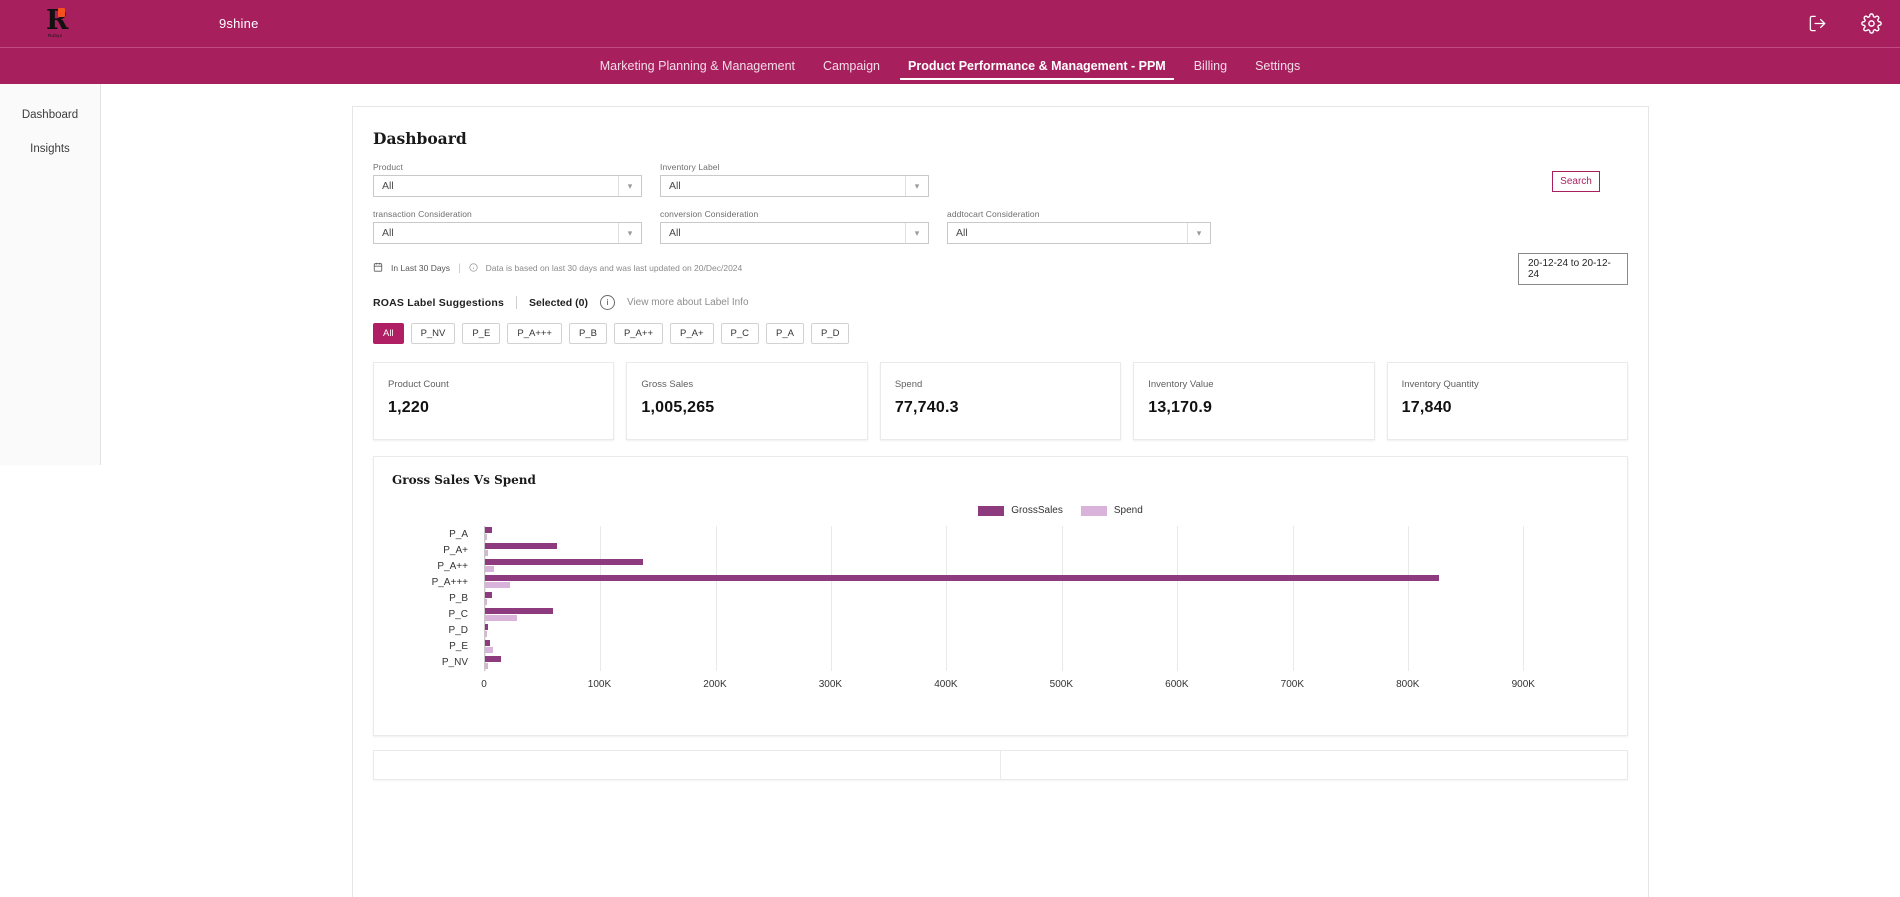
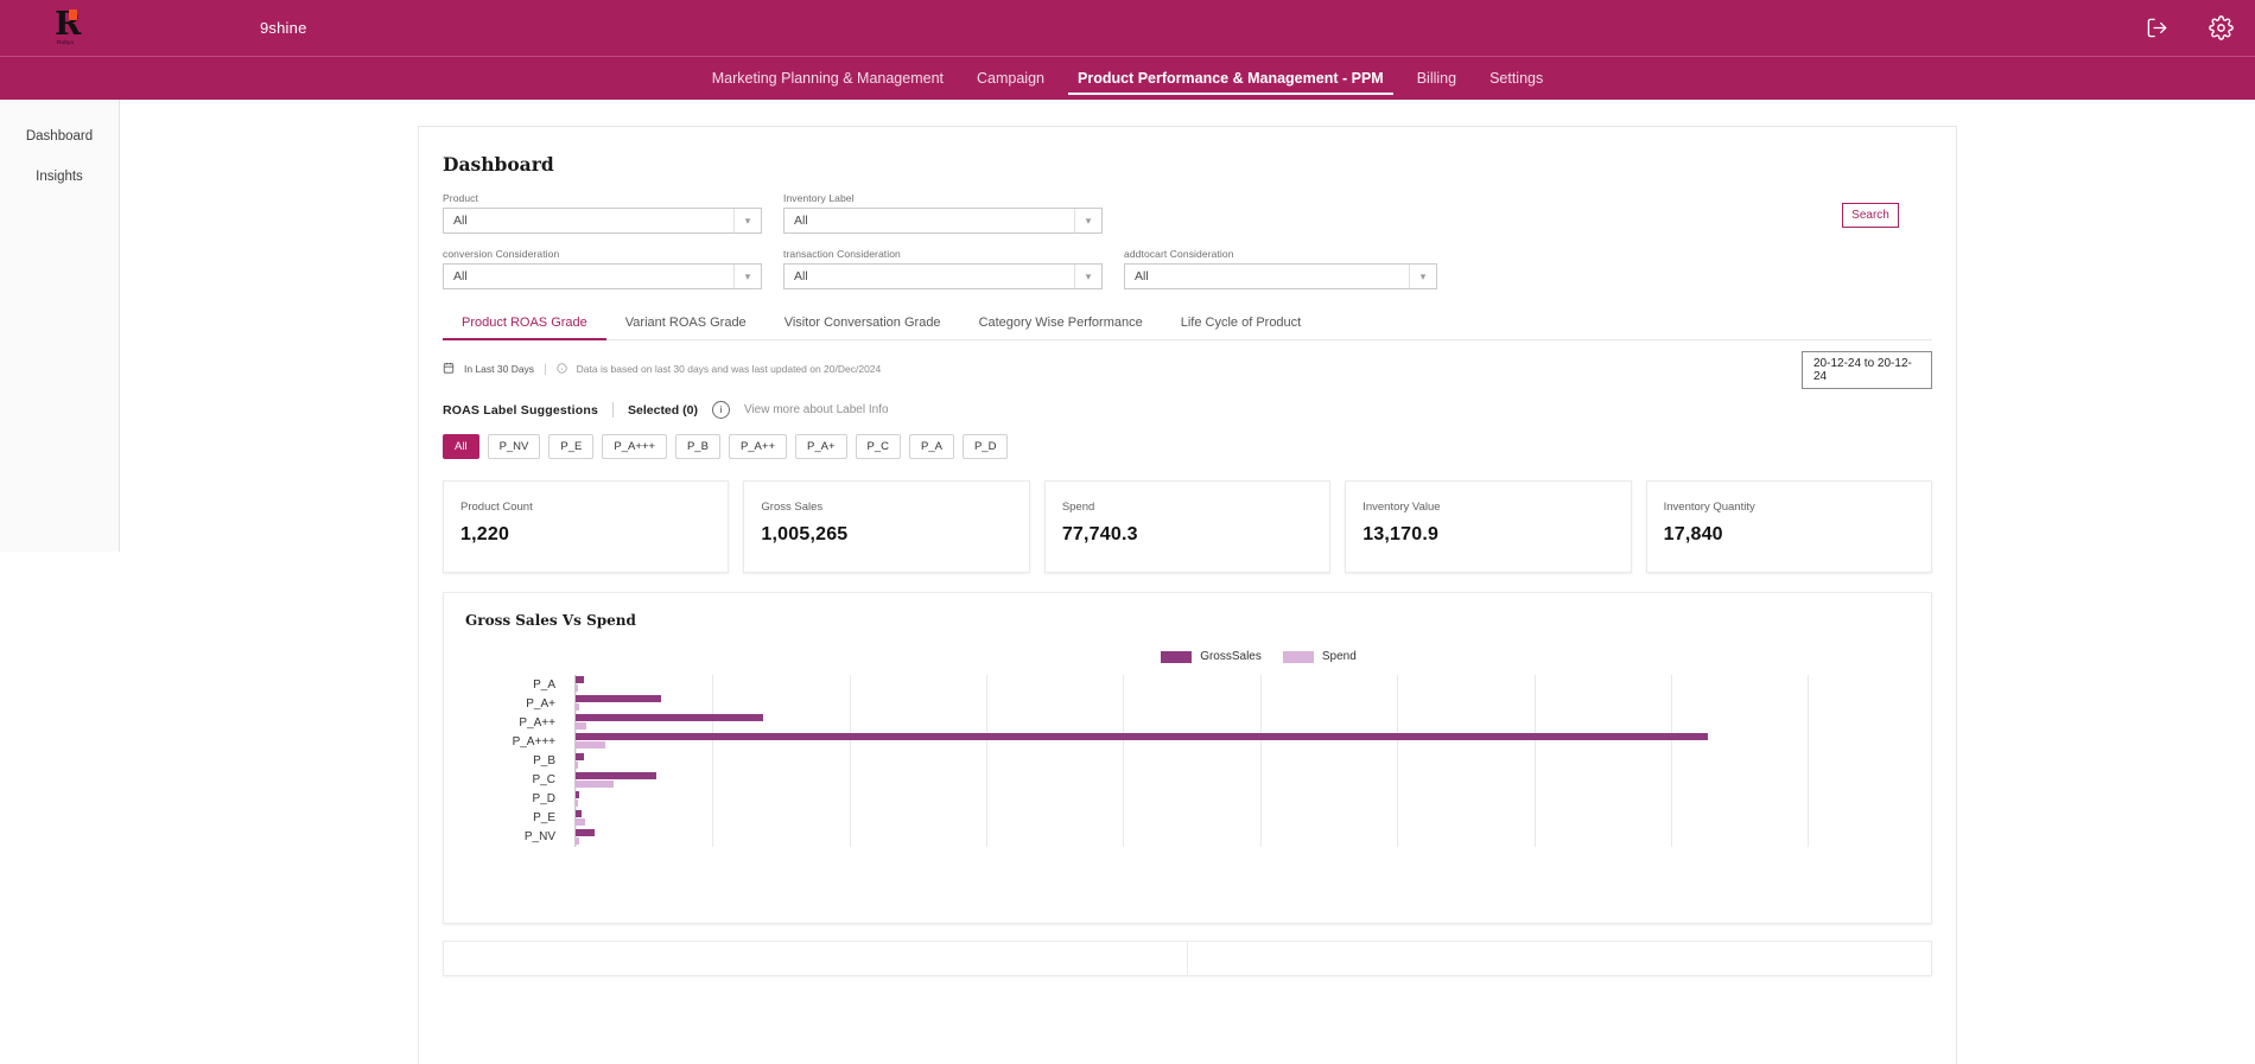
  R
  9shine
  Marketing Planning & Management
  Campaign
  Product Performance & Management - PPM
  Billing
  Settings
  Dashboard
  Insights
  Dashboard
  Product
  All
  ▾
  Inventory Label
  All
  ▾
  Search
- transaction Consideration
+ conversion Consideration
  All
  ▾
- conversion Consideration
+ transaction Consideration
  All
  ▾
  addtocart Consideration
  All
  ▾
+ Product ROAS Grade
+ Variant ROAS Grade
+ Visitor Conversation Grade
+ Category Wise Performance
+ Life Cycle of Product
  In Last 30 Days
  |
  Data is based on last 30 days and was last updated on 20/Dec/2024
  20-12-24 to 20-12-24
  ROAS Label Suggestions
  Selected (0)
  i
  View more about Label Info
  All
  P_NV
  P_E
  P_A+++
  P_B
  P_A++
  P_A+
  P_C
  P_A
  P_D
  Product Count
  1,220
  Gross Sales
  1,005,265
  Spend
  77,740.3
  Inventory Value
  13,170.9
  Inventory Quantity
  17,840
  Gross Sales Vs Spend
  GrossSales
  Spend
  P_A
  P_A+
  P_A++
  P_A+++
  P_B
  P_C
  P_D
  P_E
  P_NV
- 0
- 100K
- 200K
- 300K
- 400K
- 500K
- 600K
- 700K
- 800K
- 900K
